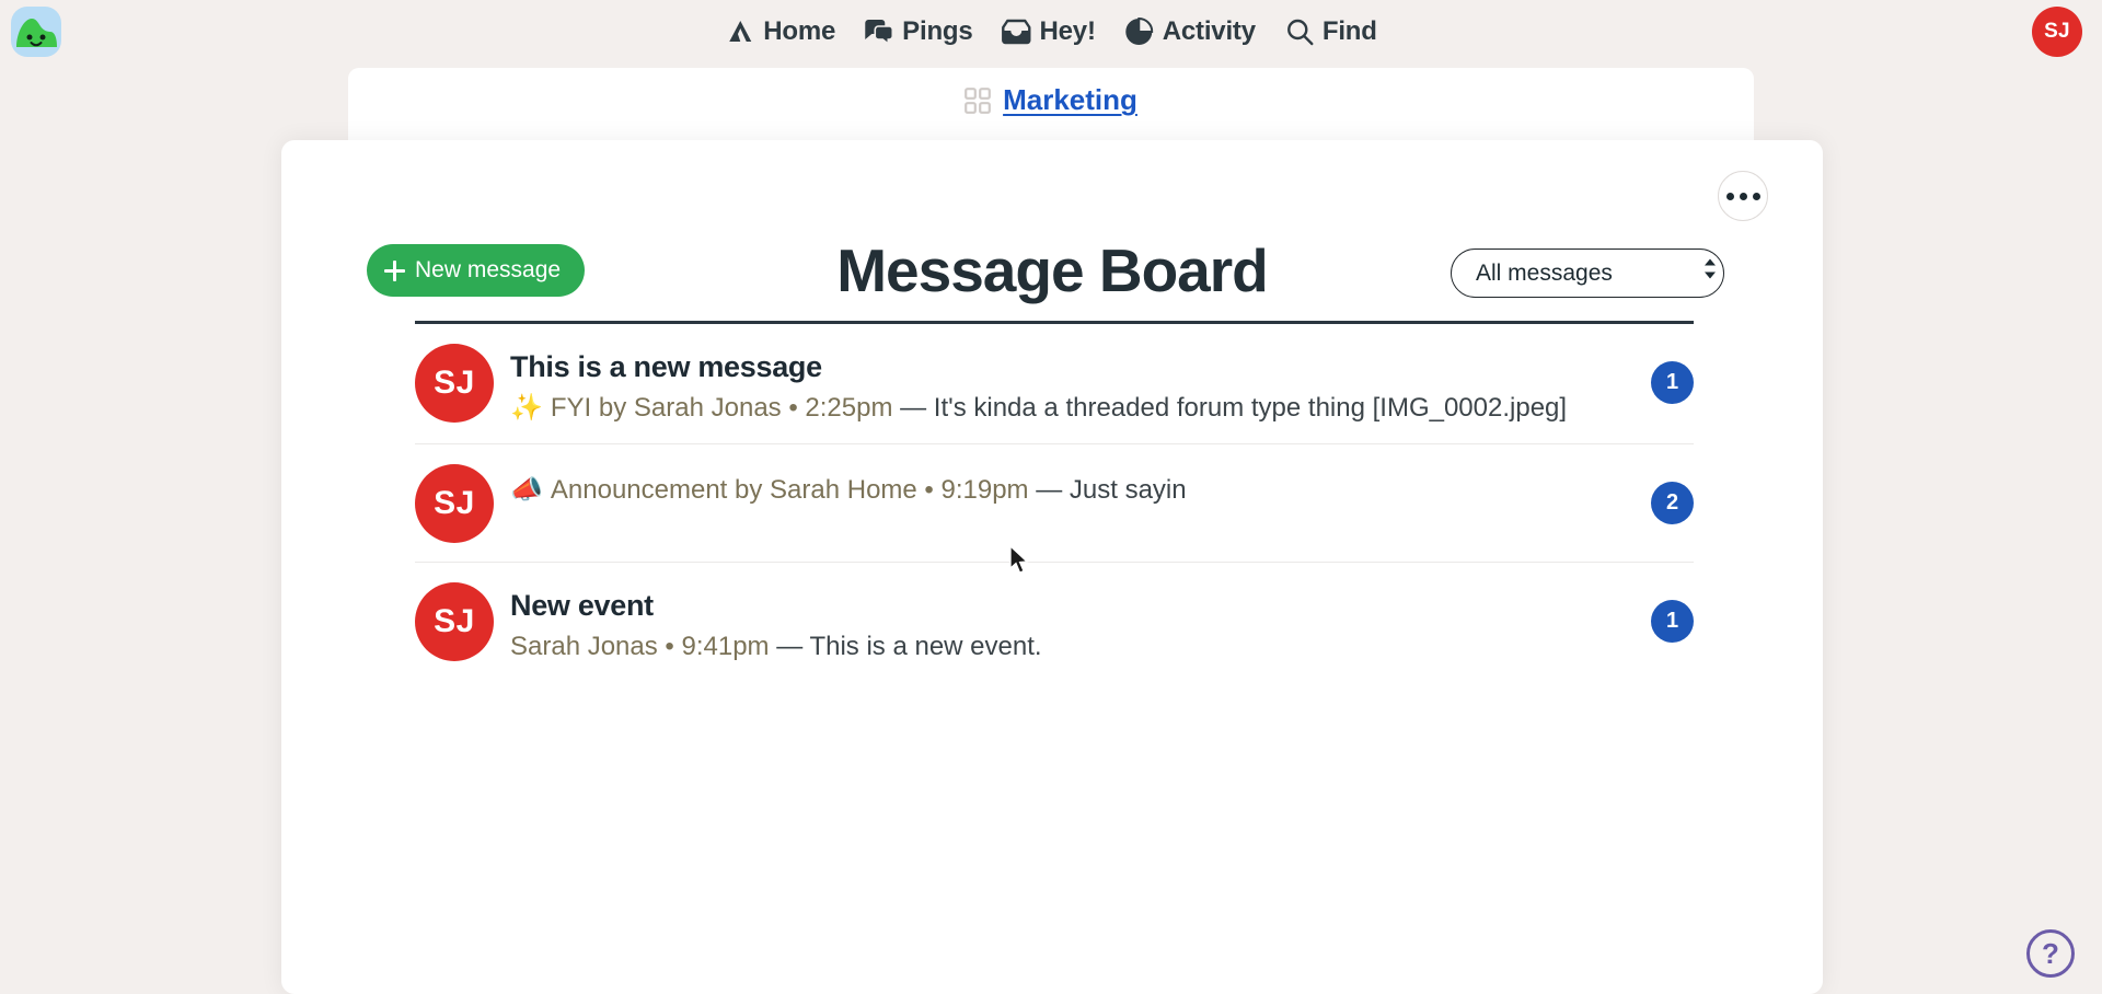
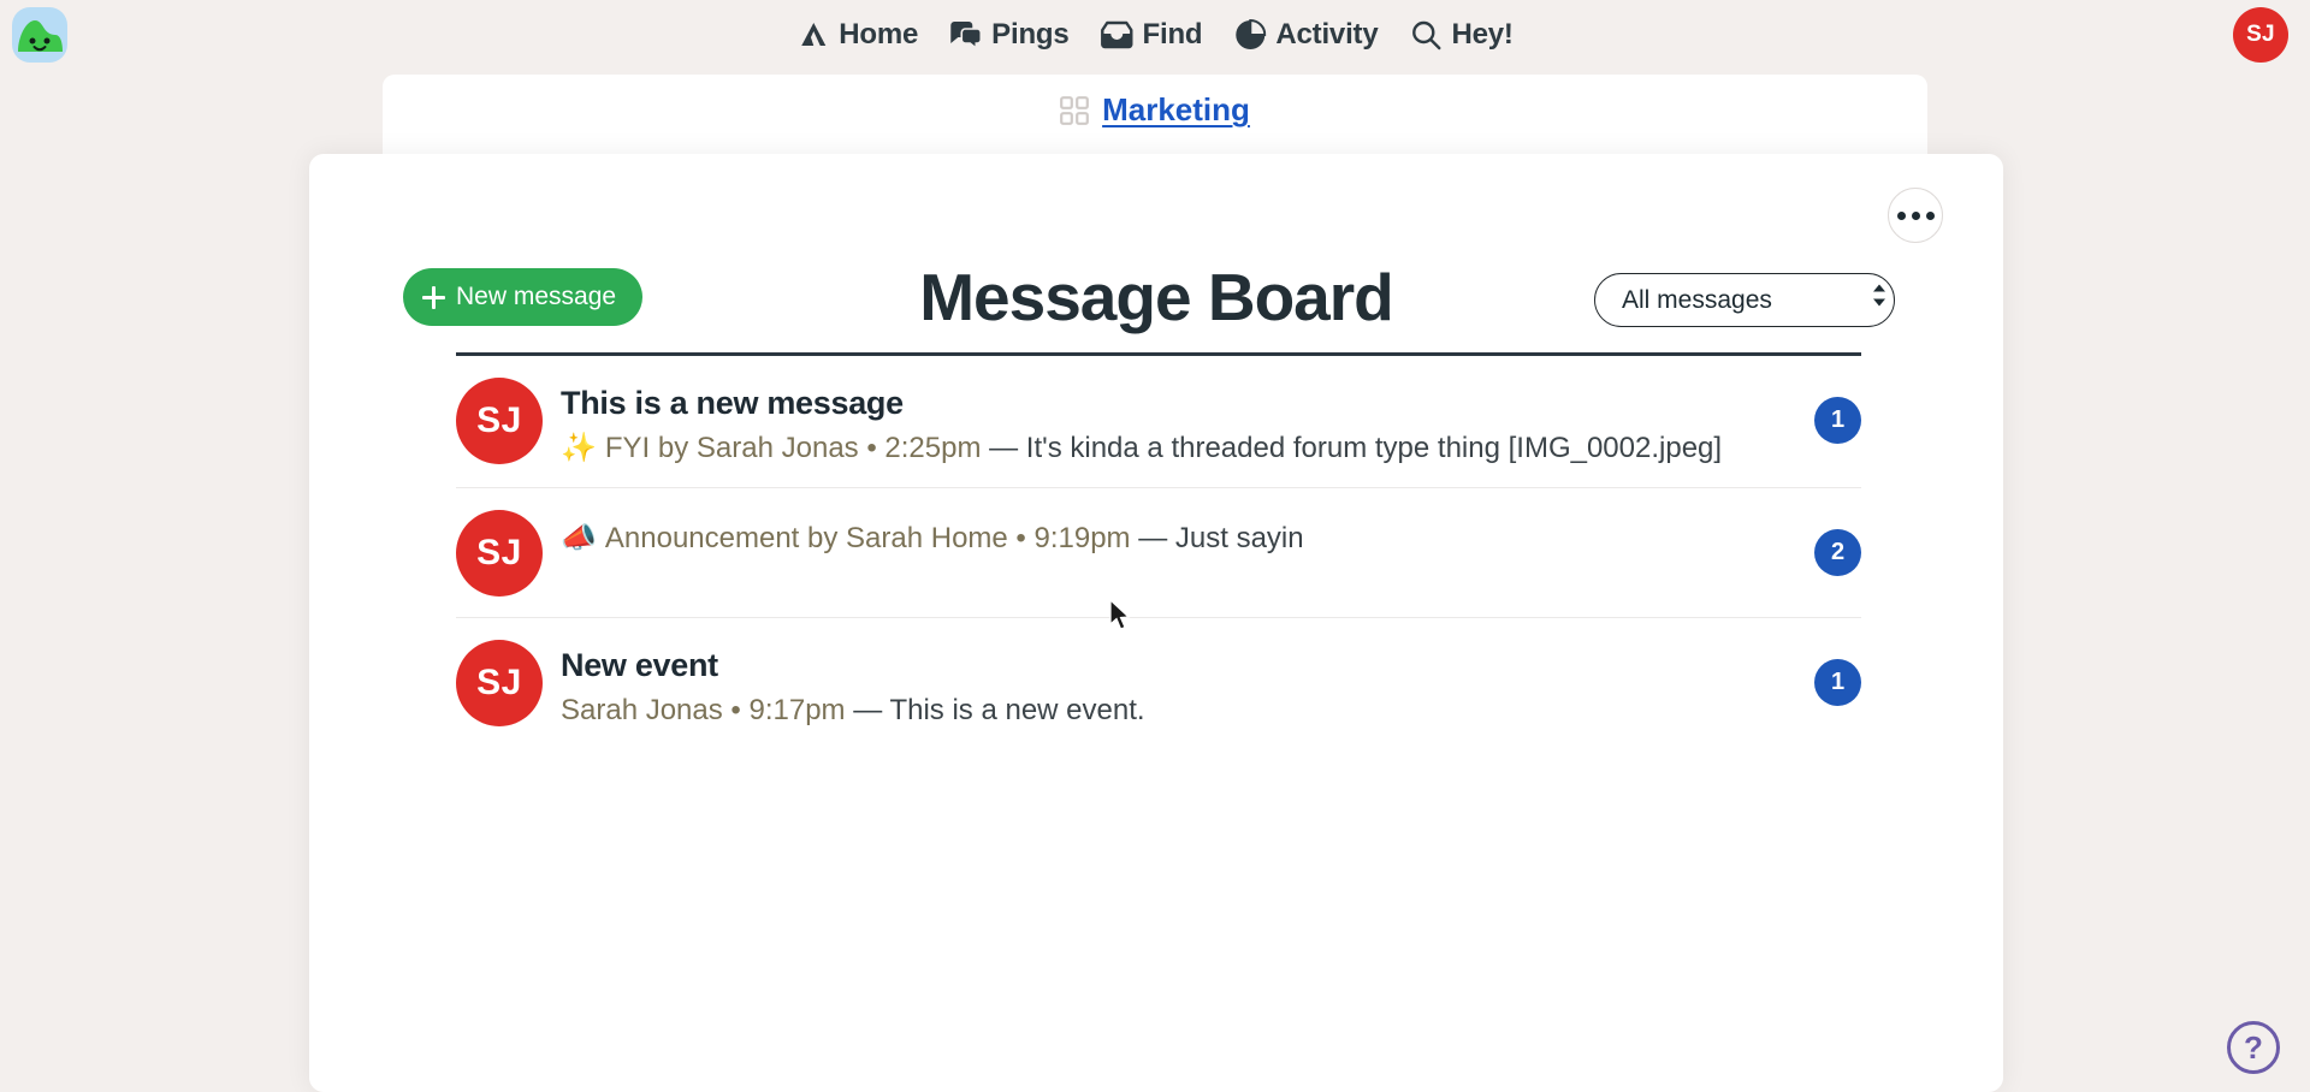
  Home
  Pings
- Hey!
+ Find
  Activity
- Find
+ Hey!
  SJ
  Marketing
  New message
  Message Board
  All messages
  SJ
  This is a new message
  ✨ FYI by Sarah Jonas • 2:25pm — It's kinda a threaded forum type thing [IMG_0002.jpeg]
  1
  SJ
  📣 Announcement by Sarah Home • 9:19pm — Just sayin
  2
  SJ
  New event
- Sarah Jonas • 9:41pm — This is a new event.
+ Sarah Jonas • 9:17pm — This is a new event.
  1
  ?
